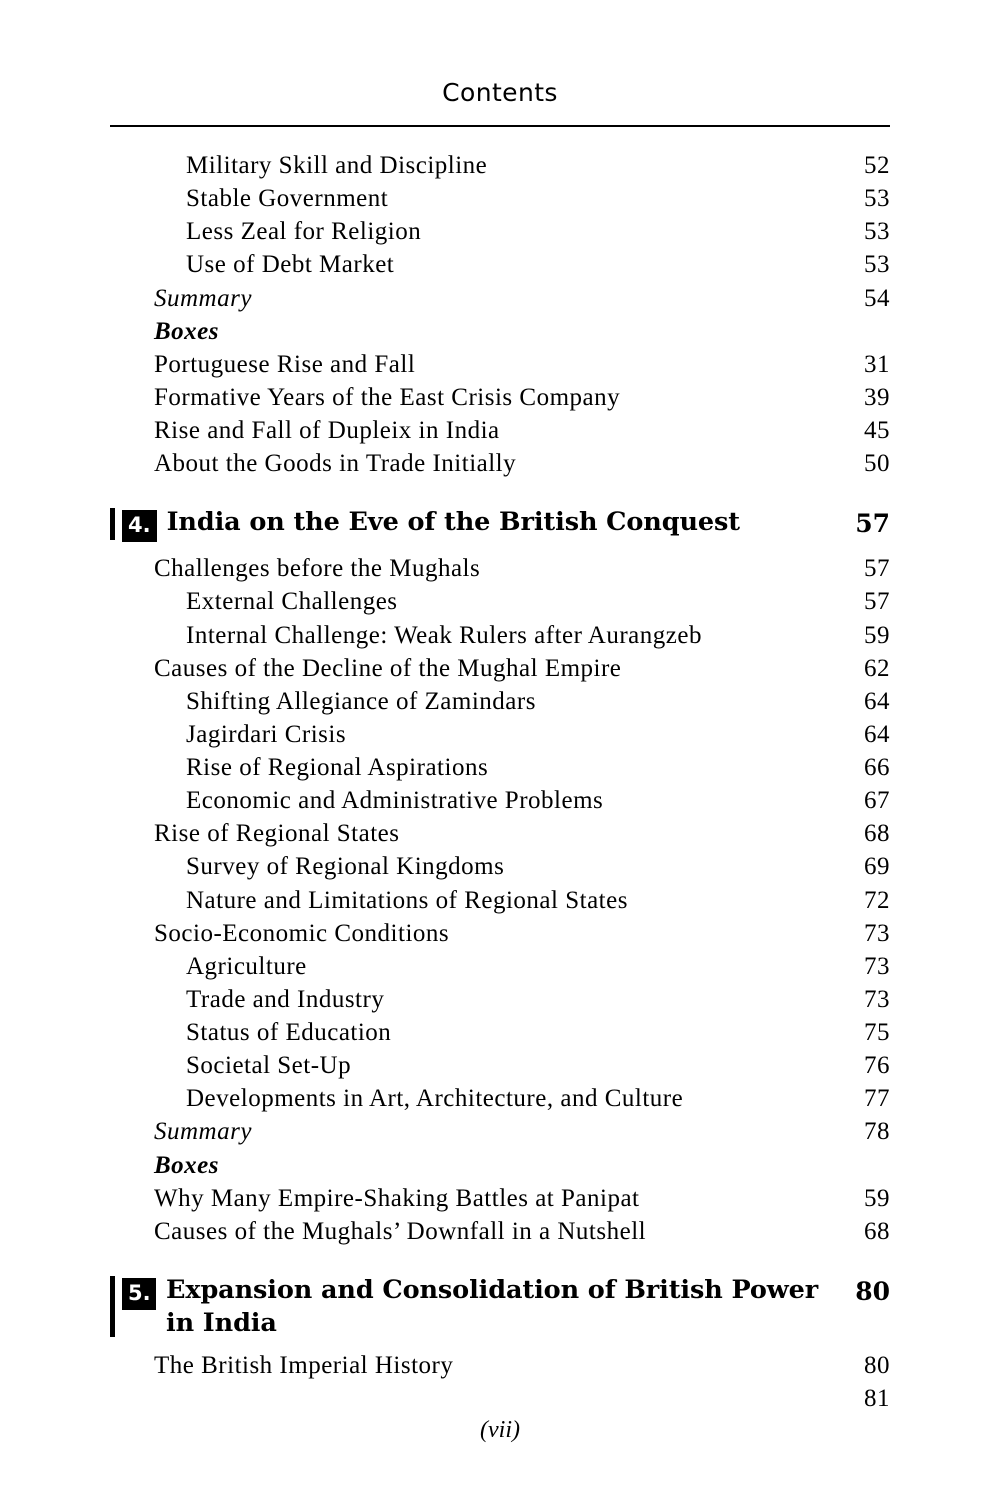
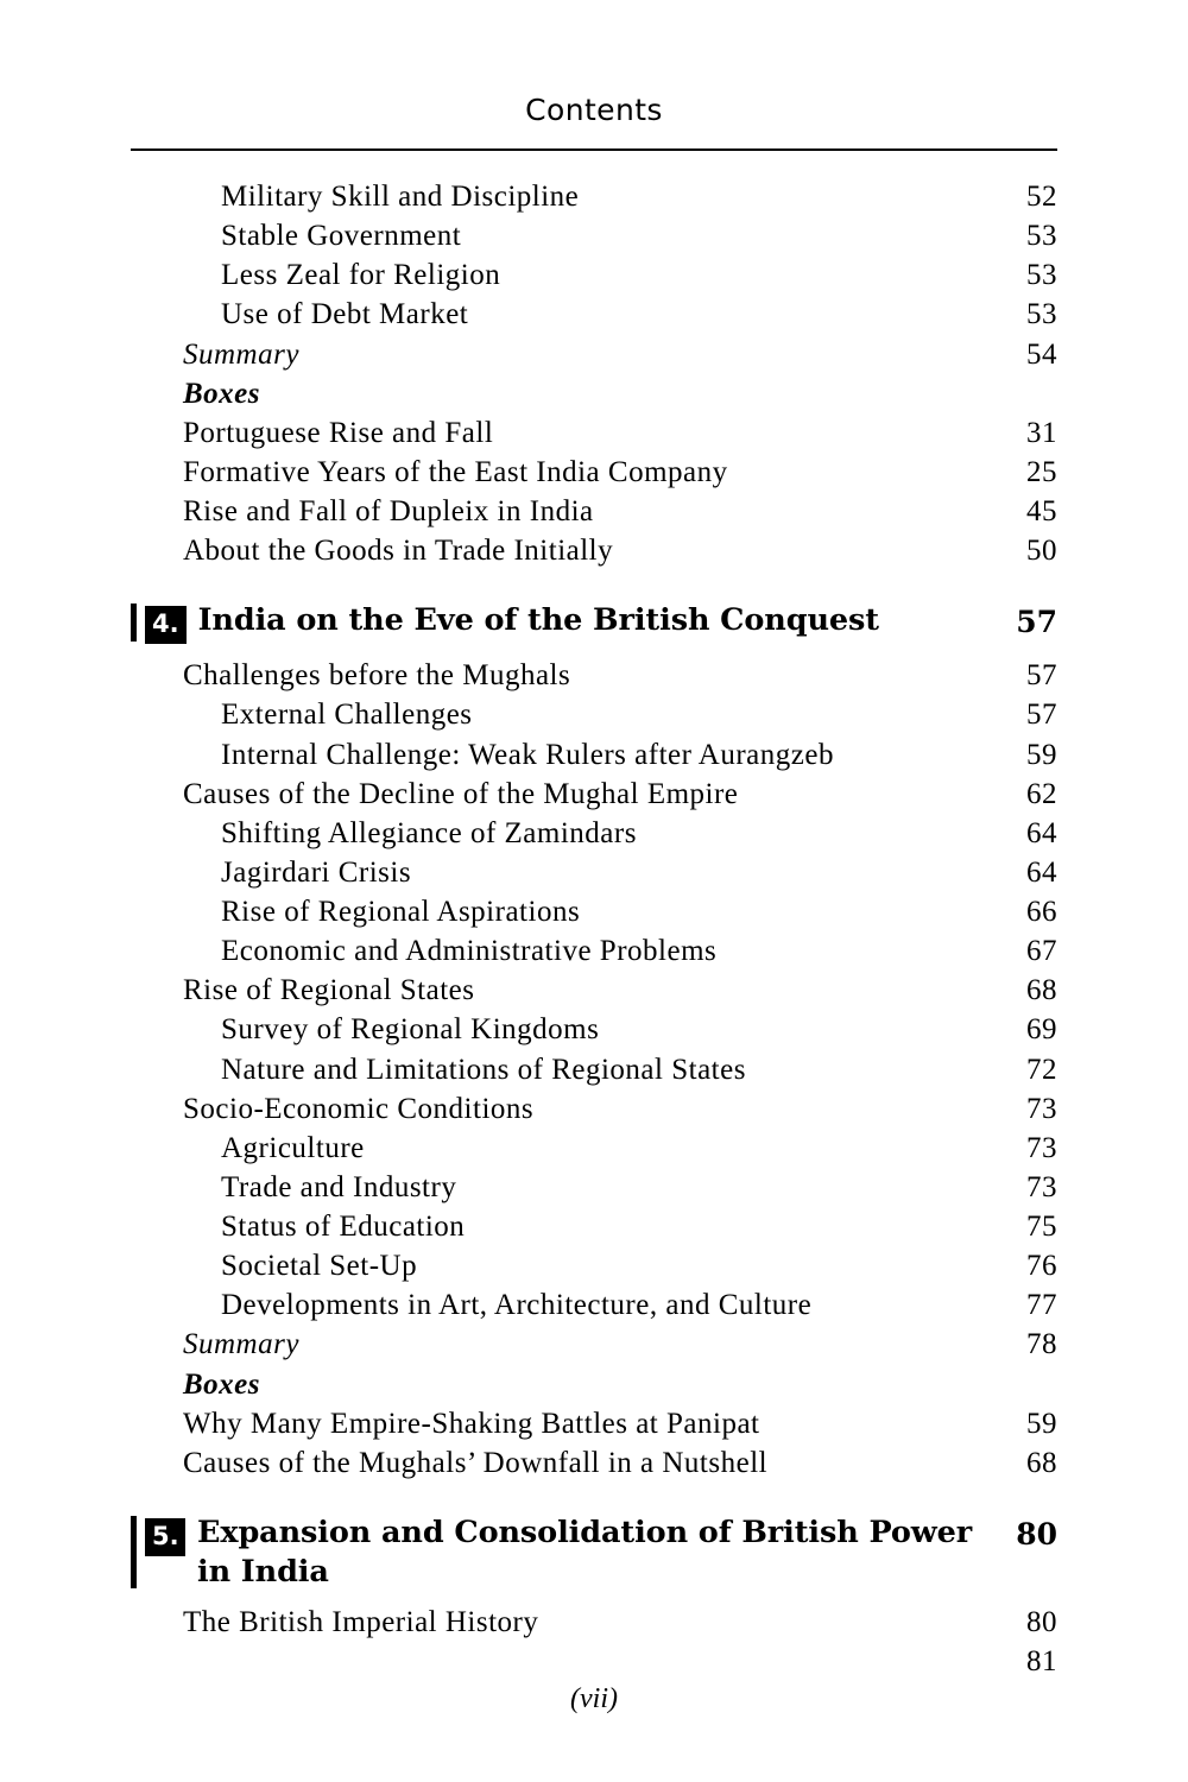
  Contents
  Military Skill and Discipline
  52
  Stable Government
  53
  Less Zeal for Religion
  53
  Use of Debt Market
  53
  Summary
  54
  Boxes
  Portuguese Rise and Fall
  31
- Formative Years of the East Crisis Company
+ Formative Years of the East India Company
- 39
+ 25
  Rise and Fall of Dupleix in India
  45
  About the Goods in Trade Initially
  50
  4.
  India on the Eve of the British Conquest
  57
  Challenges before the Mughals
  57
  External Challenges
  57
  Internal Challenge: Weak Rulers after Aurangzeb
  59
  Causes of the Decline of the Mughal Empire
  62
  Shifting Allegiance of Zamindars
  64
  Jagirdari Crisis
  64
  Rise of Regional Aspirations
  66
  Economic and Administrative Problems
  67
  Rise of Regional States
  68
  Survey of Regional Kingdoms
  69
  Nature and Limitations of Regional States
  72
  Socio-Economic Conditions
  73
  Agriculture
  73
  Trade and Industry
  73
  Status of Education
  75
  Societal Set-Up
  76
  Developments in Art, Architecture, and Culture
  77
  Summary
  78
  Boxes
  Why Many Empire-Shaking Battles at Panipat
  59
  Causes of the Mughals’ Downfall in a Nutshell
  68
  5.
  Expansion and Consolidation of British Power in India
  80
  The British Imperial History
  80
  81
  (vii)
